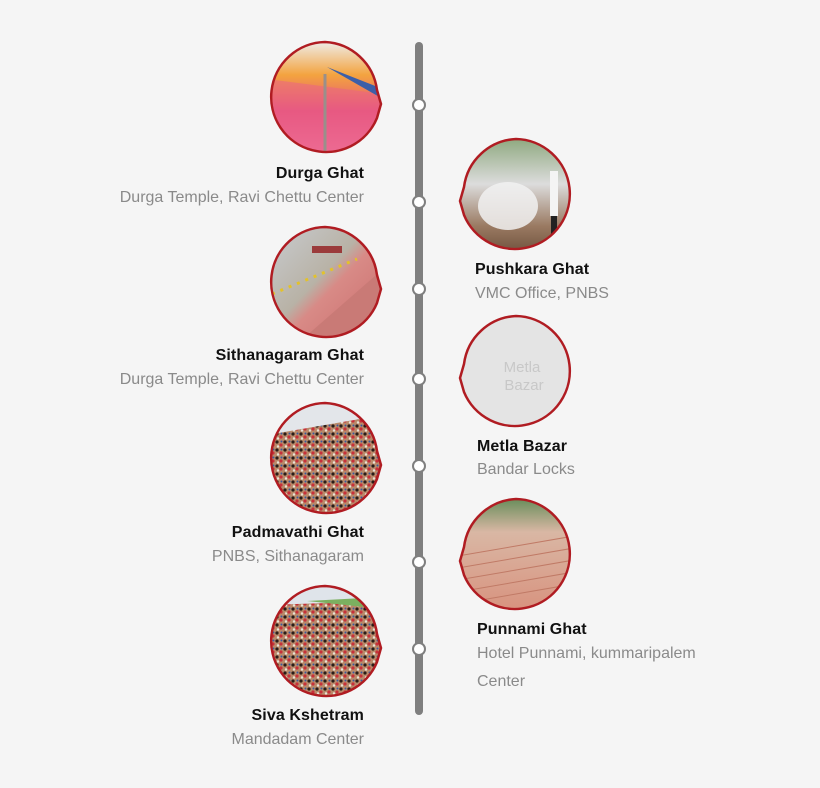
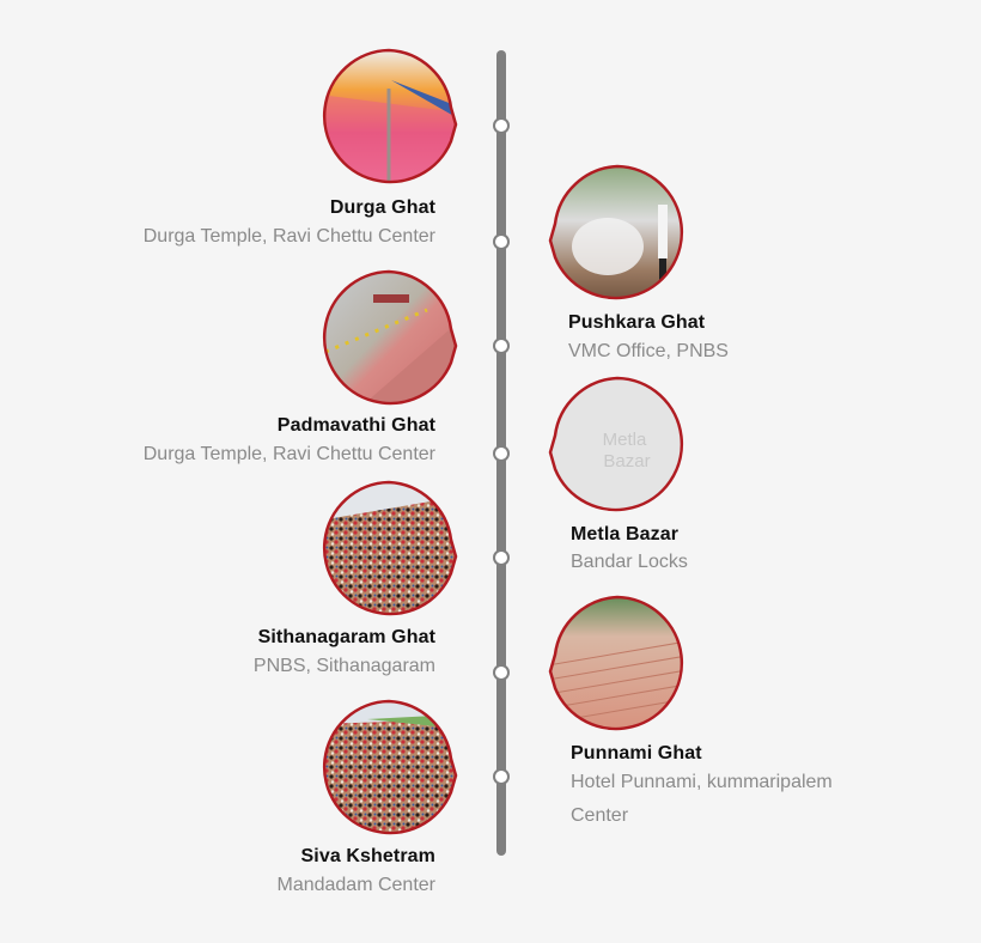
  Durga Ghat
  Durga Temple, Ravi Chettu Center
  Pushkara Ghat
  VMC Office, PNBS
- Sithanagaram Ghat
+ Padmavathi Ghat
  Durga Temple, Ravi Chettu Center
  Metla
  Bazar
  Metla Bazar
  Bandar Locks
- Padmavathi Ghat
+ Sithanagaram Ghat
  PNBS, Sithanagaram
  Punnami Ghat
  Hotel Punnami, kummaripalem
  Center
  Siva Kshetram
  Mandadam Center
